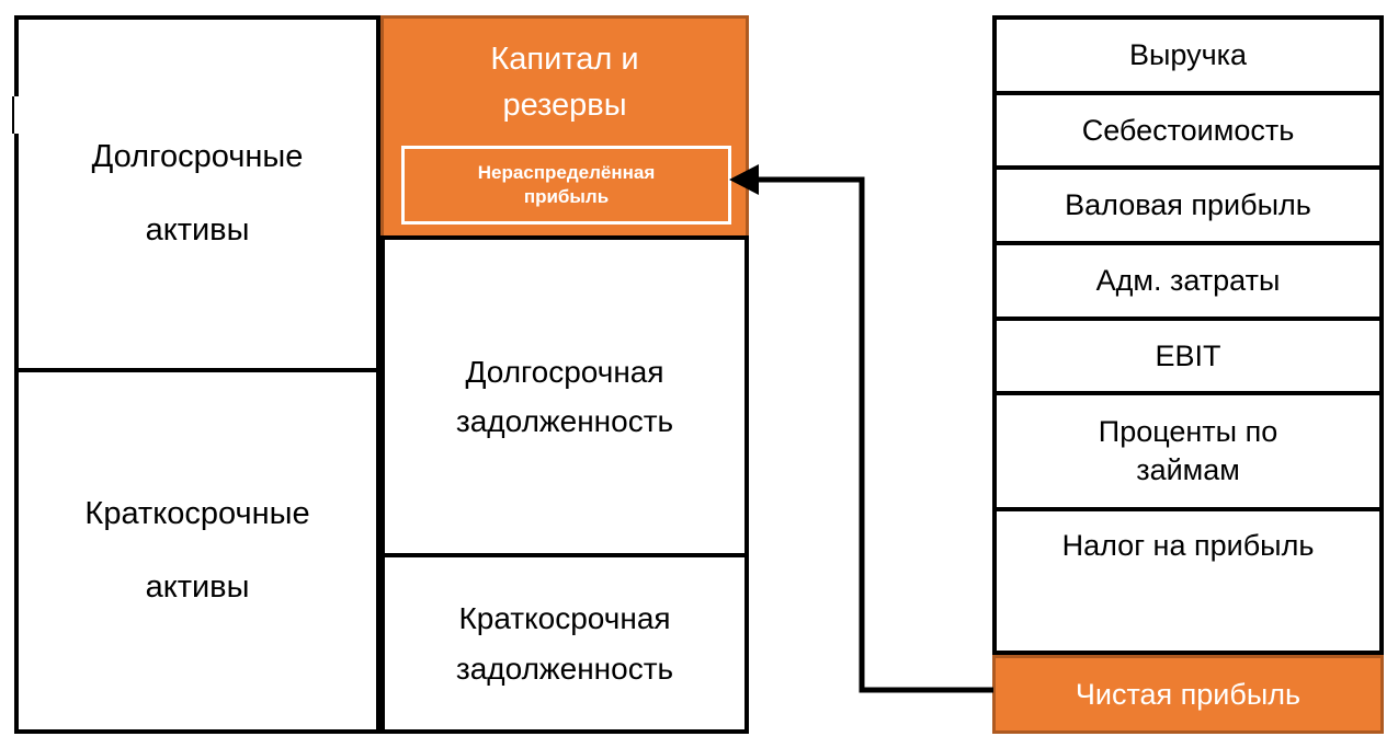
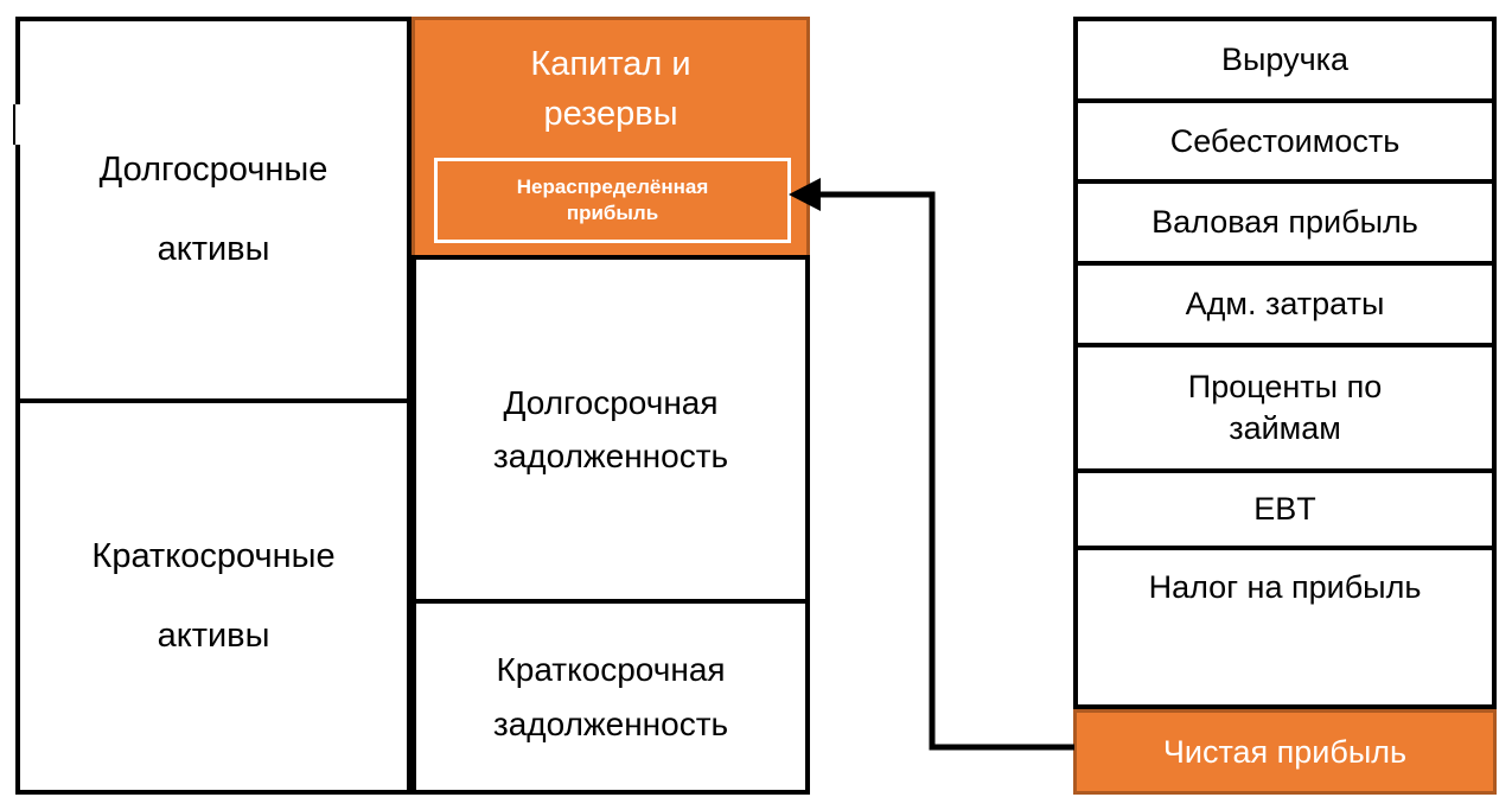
  Долгосрочные активы
  Краткосрочные активы
  Капитал и резервы
  Нераспределённая прибыль
  Долгосрочная задолженность
  Краткосрочная задолженность
  Выручка
  Себестоимость
  Валовая прибыль
  Адм. затраты
- EBIT
  Проценты по займам
+ EBT
  Налог на прибыль
  Чистая прибыль
